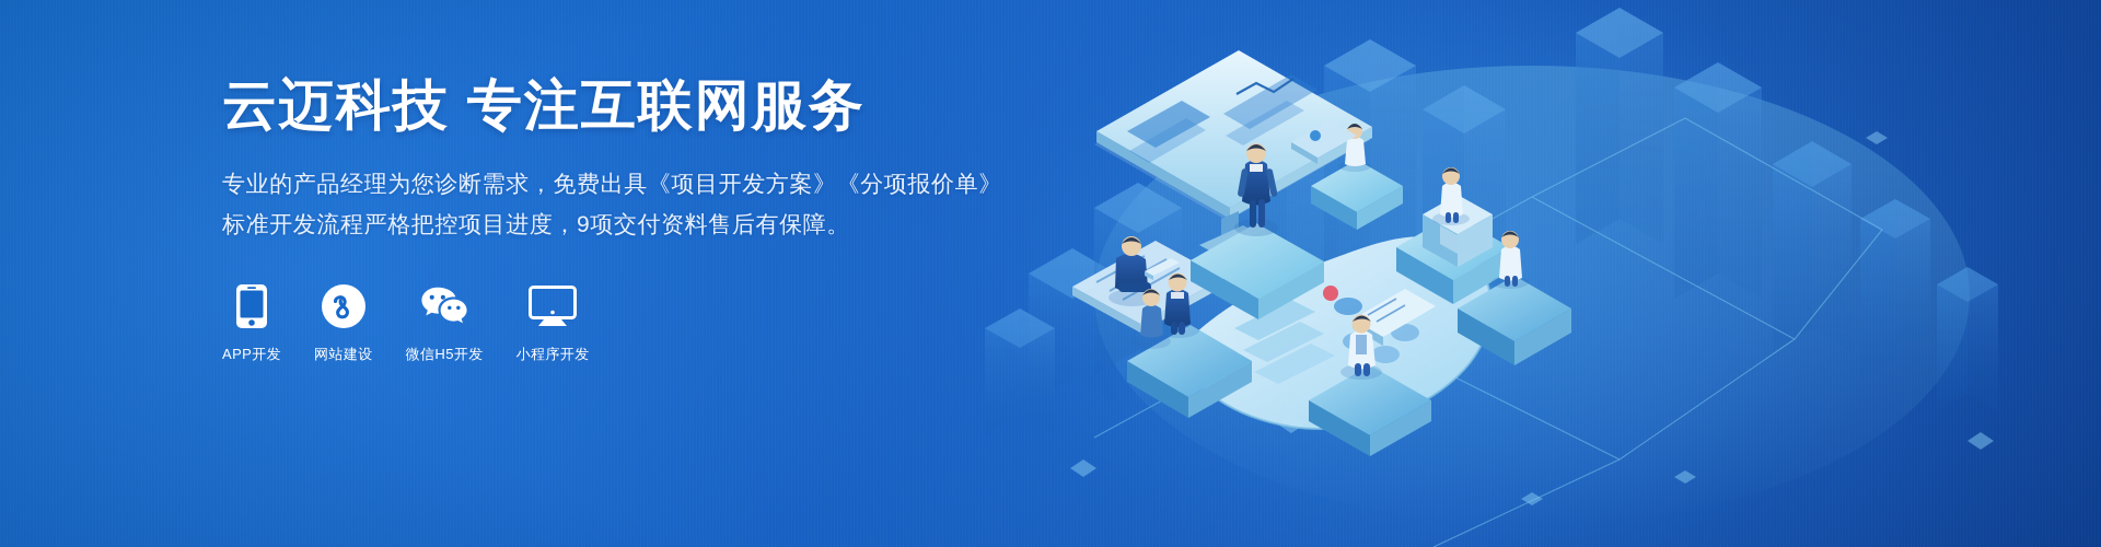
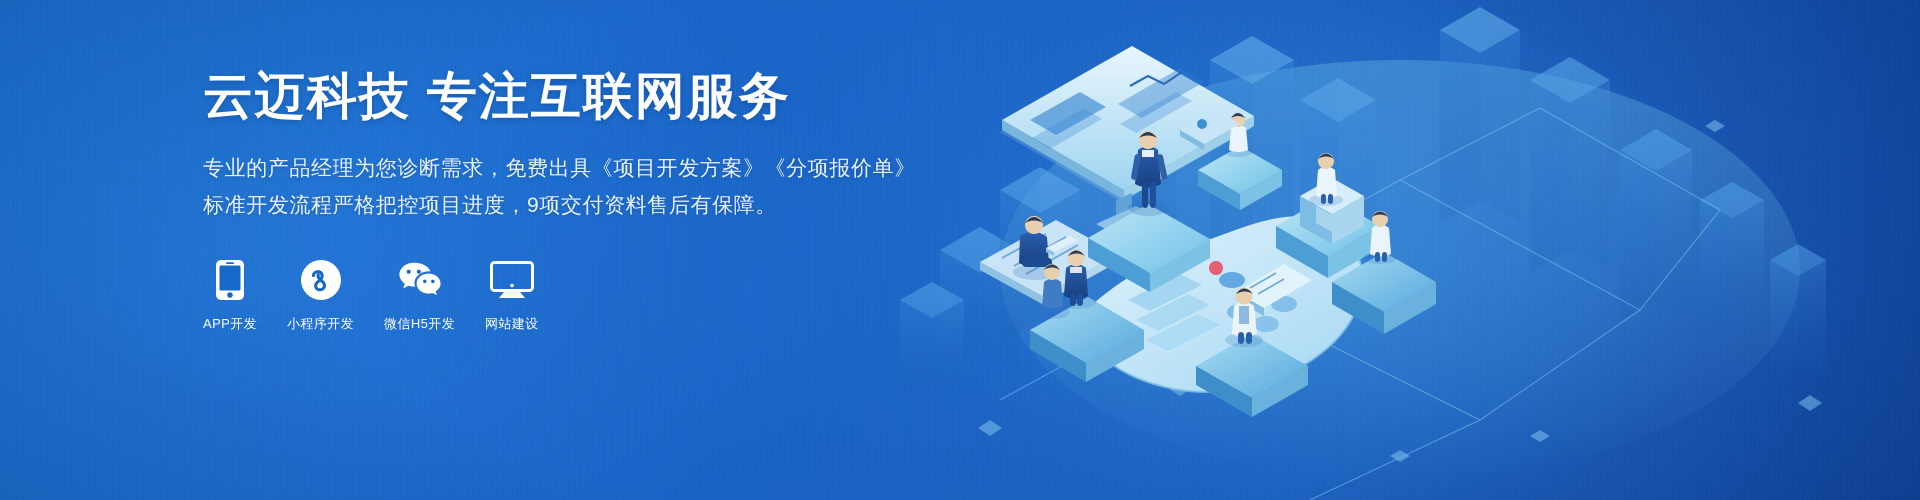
  云迈科技 专注互联网服务
  专业的产品经理为您诊断需求，免费出具《项目开发方案》《分项报价单》
  标准开发流程严格把控项目进度，9项交付资料售后有保障。
  APP开发
- 网站建设
+ 小程序开发
  微信H5开发
- 小程序开发
+ 网站建设
